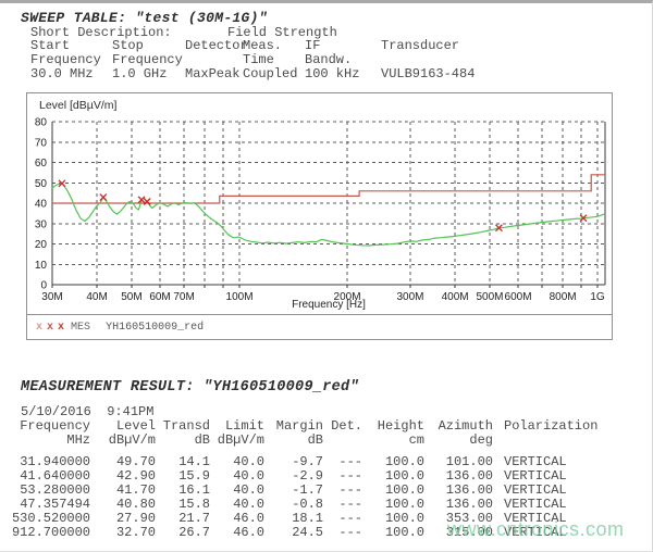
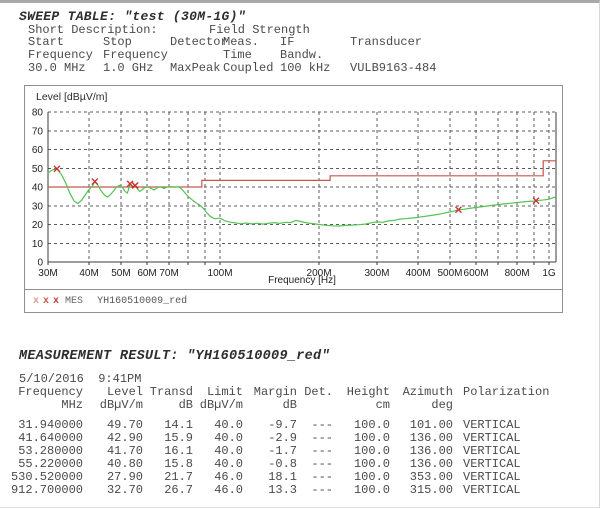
  SWEEP TABLE: "test (30M-1G)"
  Short Description:
  Field Strength
  Start
  Frequency
  30.0 MHz
  Stop
  Frequency
  1.0 GHz
  Detector
  MaxPeak
  Meas.
  Time
  Coupled
  IF
  Bandw.
  100 kHz
  Transducer
  VULB9163-484
  Level [dBµV/m]
  0
  10
  20
  30
  40
  50
  60
  70
  80
  30M
  40M
  50M
  60M
  70M
  100M
  200M
  300M
  400M
  500M
  600M
  800M
  1G
  Frequency [Hz]
  x x x
  MES
  YH160510009_red
  MEASUREMENT RESULT: "YH160510009_red"
  5/10/2016 9:41PM
  Frequency	Level	Transd	Limit	Margin	Det.	Height	Azimuth	Polarization
  MHz	dBµV/m	dB	dBµV/m	dB		cm	deg
  31.940000	49.70	14.1	40.0	-9.7	---	100.0	101.00	VERTICAL
  41.640000	42.90	15.9	40.0	-2.9	---	100.0	136.00	VERTICAL
  53.280000	41.70	16.1	40.0	-1.7	---	100.0	136.00	VERTICAL
- 47.357494	40.80	15.8	40.0	-0.8	---	100.0	136.00	VERTICAL
+ 55.220000	40.80	15.8	40.0	-0.8	---	100.0	136.00	VERTICAL
  530.520000	27.90	21.7	46.0	18.1	---	100.0	353.00	VERTICAL
- 912.700000	32.70	26.7	46.0	24.5	---	100.0	315.00	VERTICAL
+ 912.700000	32.70	26.7	46.0	13.3	---	100.0	315.00	VERTICAL
- www.cntronics.com
